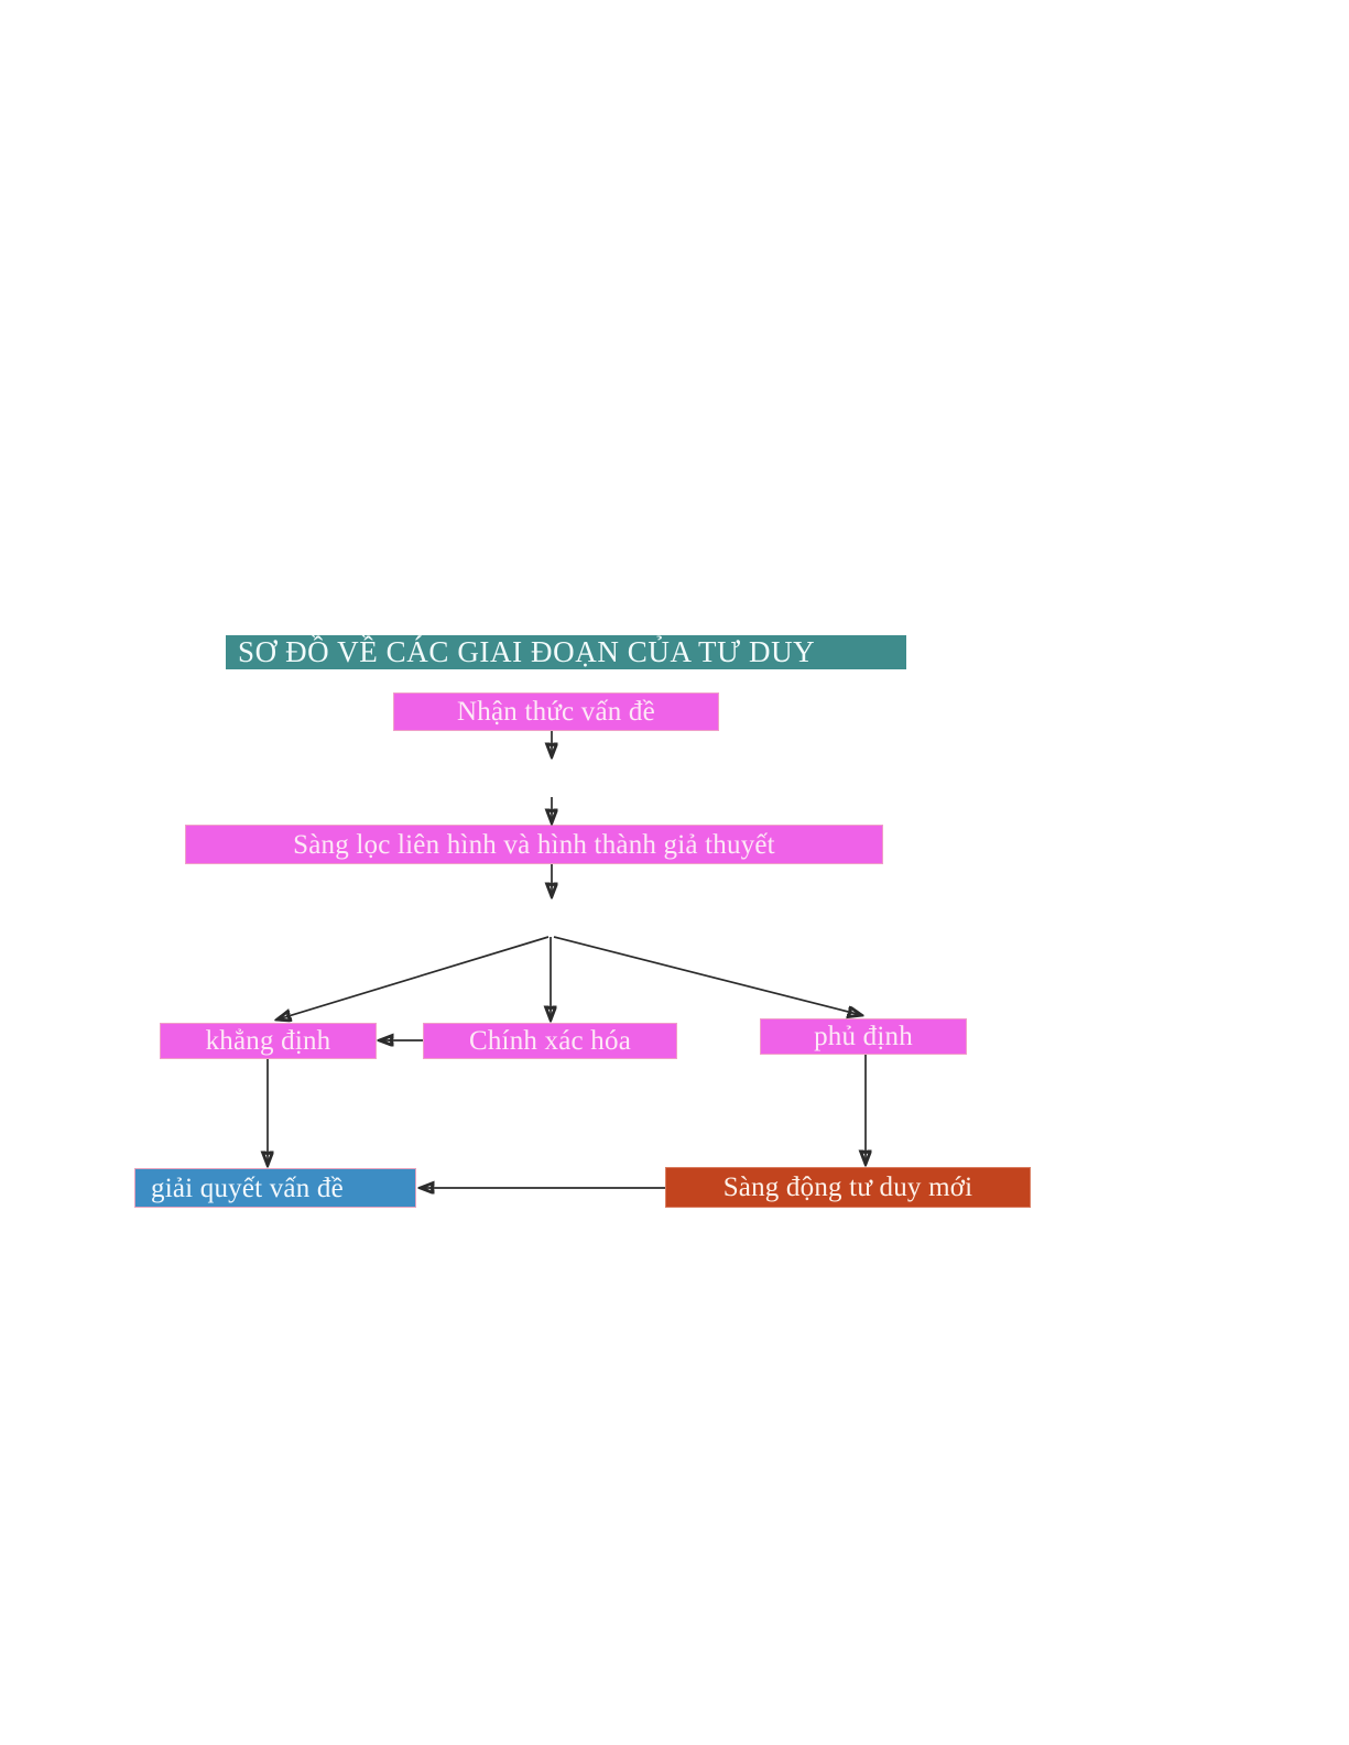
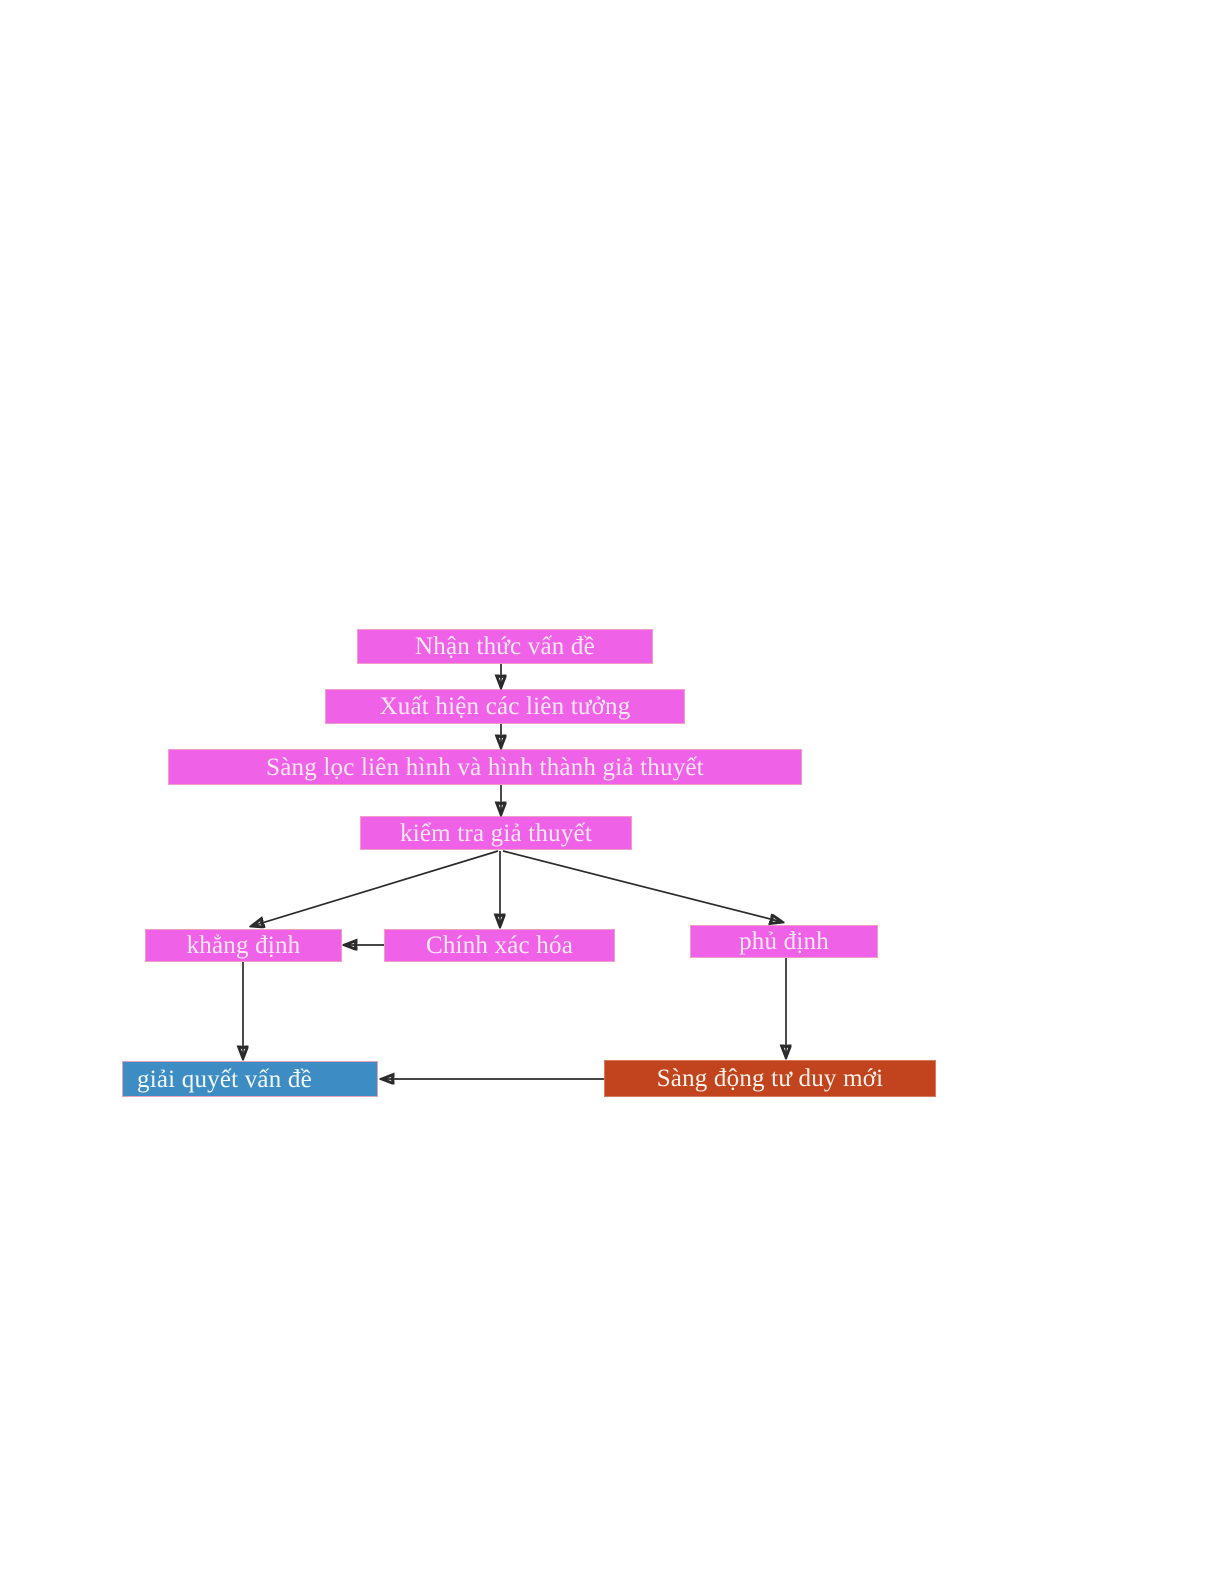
- SƠ ĐỒ VỀ CÁC GIAI ĐOẠN CỦA TƯ DUY
  Nhận thức vấn đề
+ Xuất hiện các liên tưởng
  Sàng lọc liên hình và hình thành giả thuyết
+ kiểm tra giả thuyết
  khẳng định
  Chính xác hóa
  phủ định
  giải quyết vấn đề
  Sàng động tư duy mới
